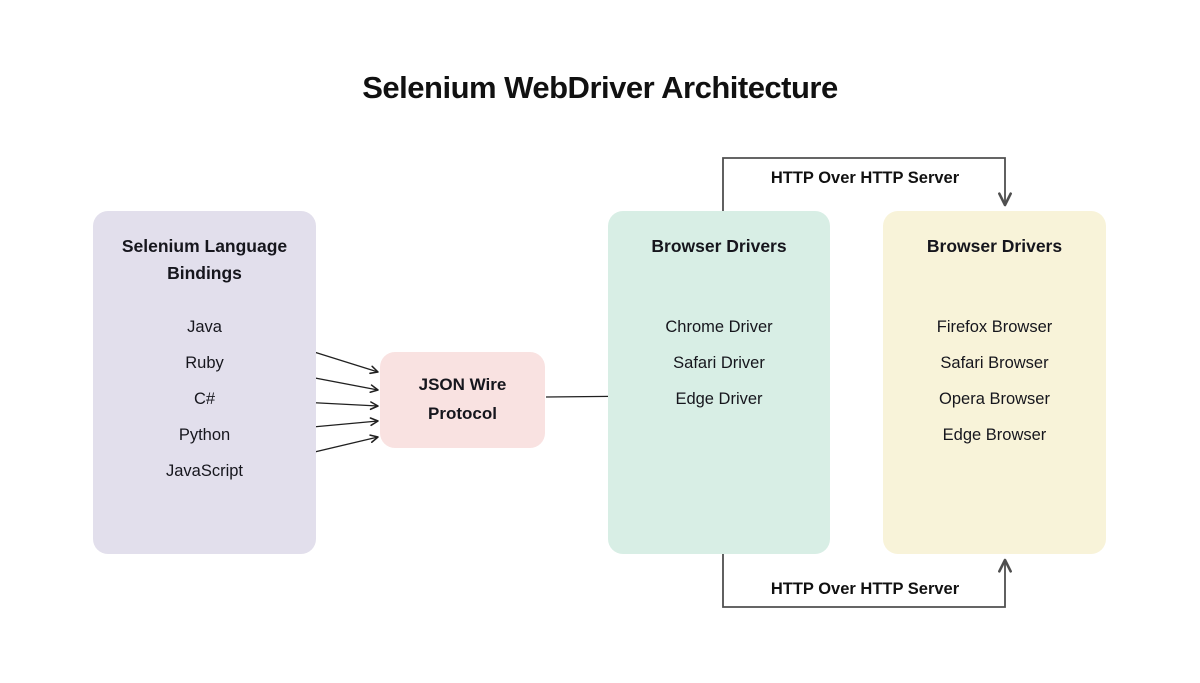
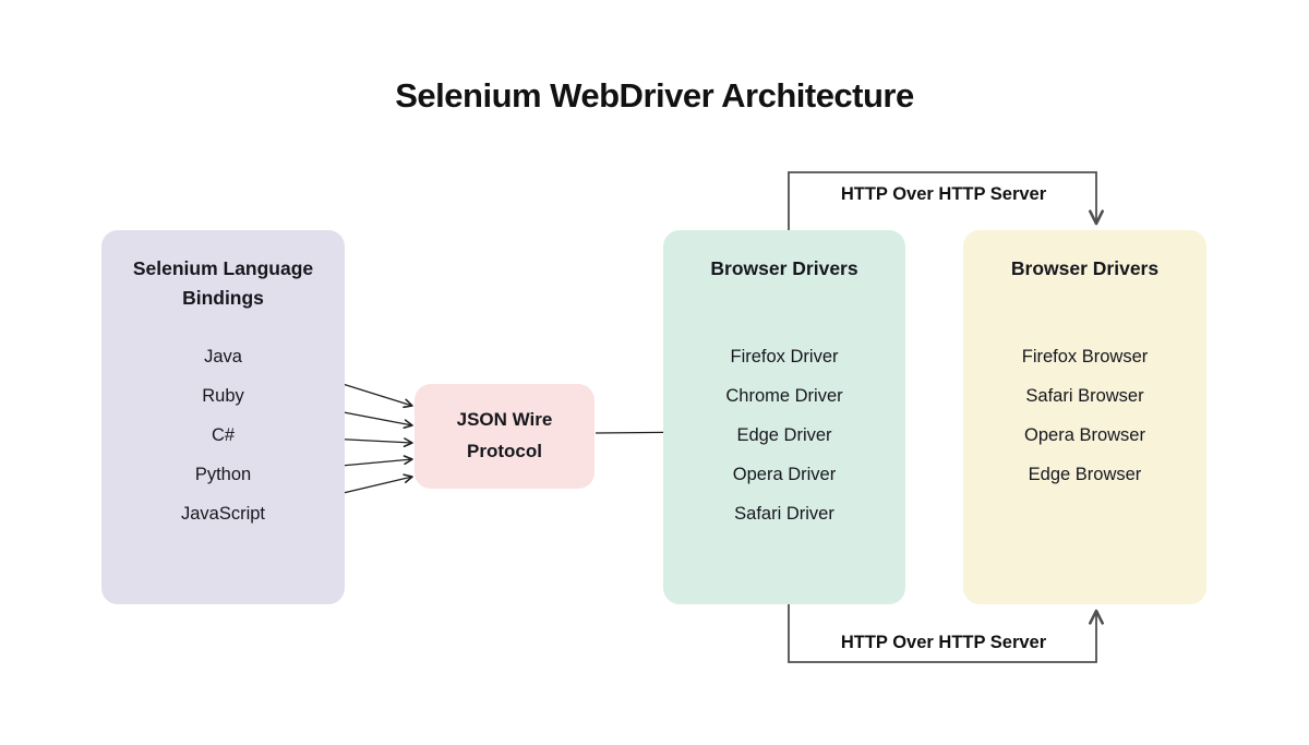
  Selenium WebDriver Architecture
  HTTP Over HTTP Server
  HTTP Over HTTP Server
  Selenium Language Bindings
  Java
  Ruby
  C#
  Python
  JavaScript
  JSON Wire Protocol
  Browser Drivers
+ Firefox Driver
  Chrome Driver
- Safari Driver
+ Edge Driver
+ Opera Driver
- Edge Driver
+ Safari Driver
  Browser Drivers
  Firefox Browser
  Safari Browser
  Opera Browser
  Edge Browser
